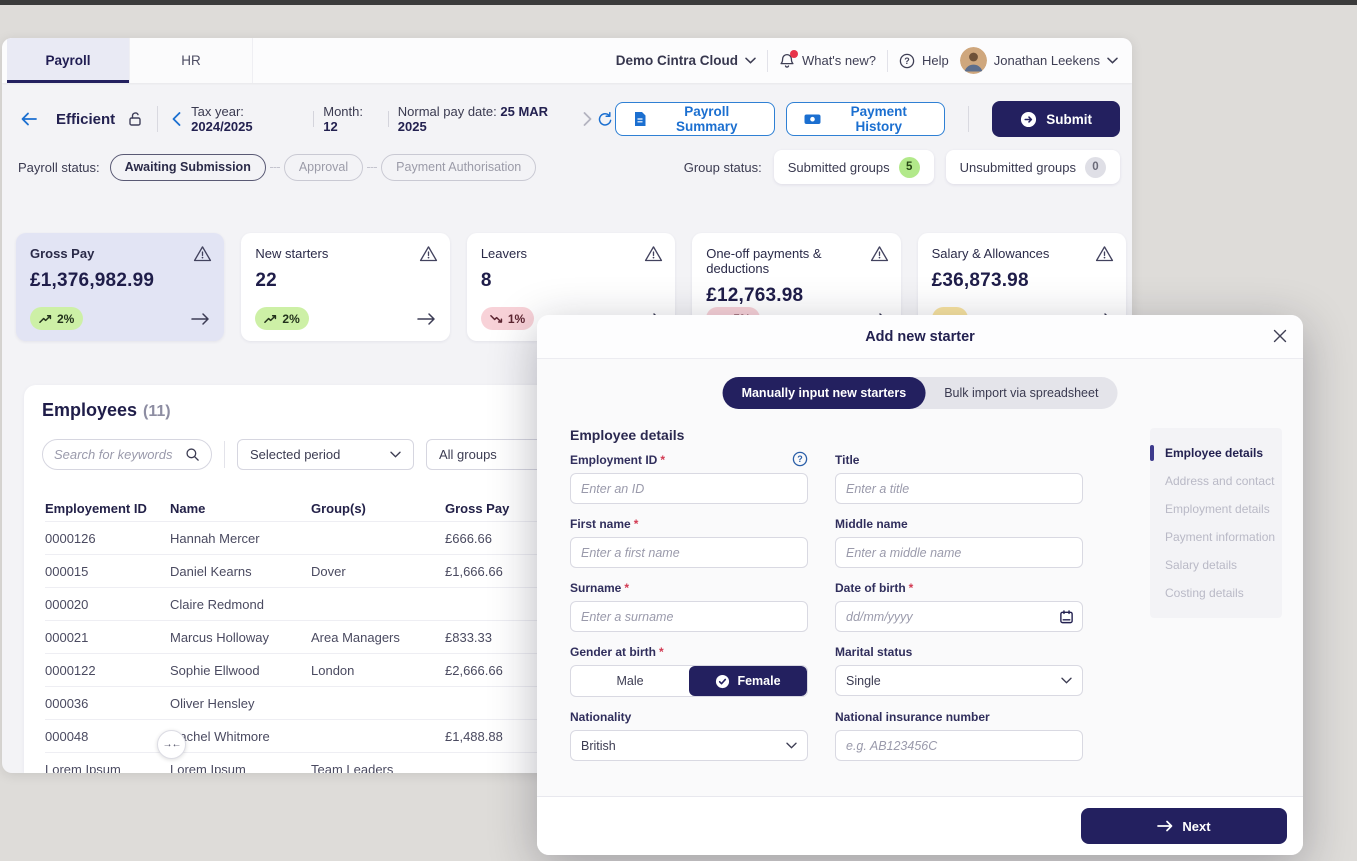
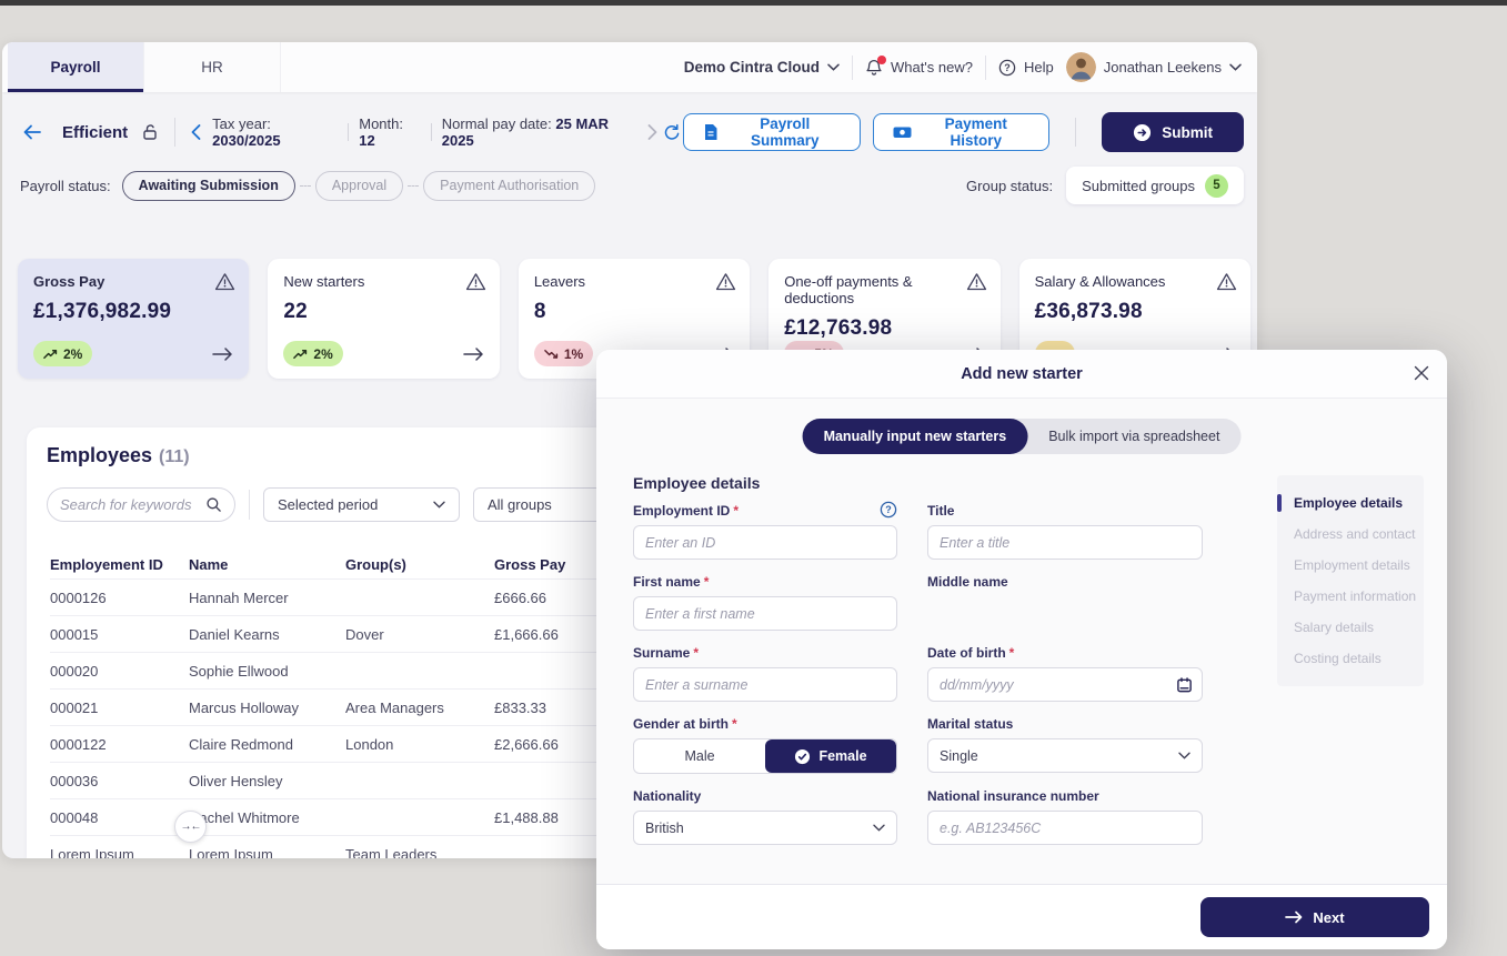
  Payroll
  HR
  Demo Cintra Cloud
  What's new?
  ?
  Help
  Jonathan Leekens
  Efficient
- Tax year: 2024/2025
+ Tax year: 2030/2025
  Month: 12
  Normal pay date: 25 MAR 2025
  Payroll Summary
  Payment History
  Submit
  Payroll status:
  Awaiting Submission
  Approval
  Payment Authorisation
  Group status:
  Submitted groups
  5
- Unsubmitted groups
- 0
  Gross Pay
  £1,376,982.99
  2%
  New starters
  22
  2%
  Leavers
  8
  1%
  One-off payments & deductions
  £12,763.98
  Salary & Allowances
  £36,873.98
  Employees
  (11)
  Search for keywords
  Selected period
  All groups
  Employement ID
  Name
  Group(s)
  Gross Pay
  0000126
  Hannah Mercer
  £666.66
  000015
  Daniel Kearns
  Dover
  £1,666.66
  000020
- Claire Redmond
+ Sophie Ellwood
  000021
  Marcus Holloway
  Area Managers
  £833.33
  0000122
- Sophie Ellwood
+ Claire Redmond
  London
  £2,666.66
  000036
  Oliver Hensley
  000048
  chel Whitmore
  £1,488.88
  Lorem Ipsum
  Lorem Ipsum
  Team Leaders
  →←
  Add new starter
  Manually input new starters
  Bulk import via spreadsheet
  Employee details
  Employment ID
  *
  ?
  Enter an ID
  Title
  Enter a title
  First name
  *
  Enter a first name
  Middle name
- Enter a middle name
  Surname
  *
  Enter a surname
  Date of birth
  *
  dd/mm/yyyy
  Gender at birth
  *
  Male
  Female
  Marital status
  Single
  Nationality
  British
  National insurance number
  e.g. AB123456C
  Employee details
  Address and contact
  Employment details
  Payment information
  Salary details
  Costing details
  Next
